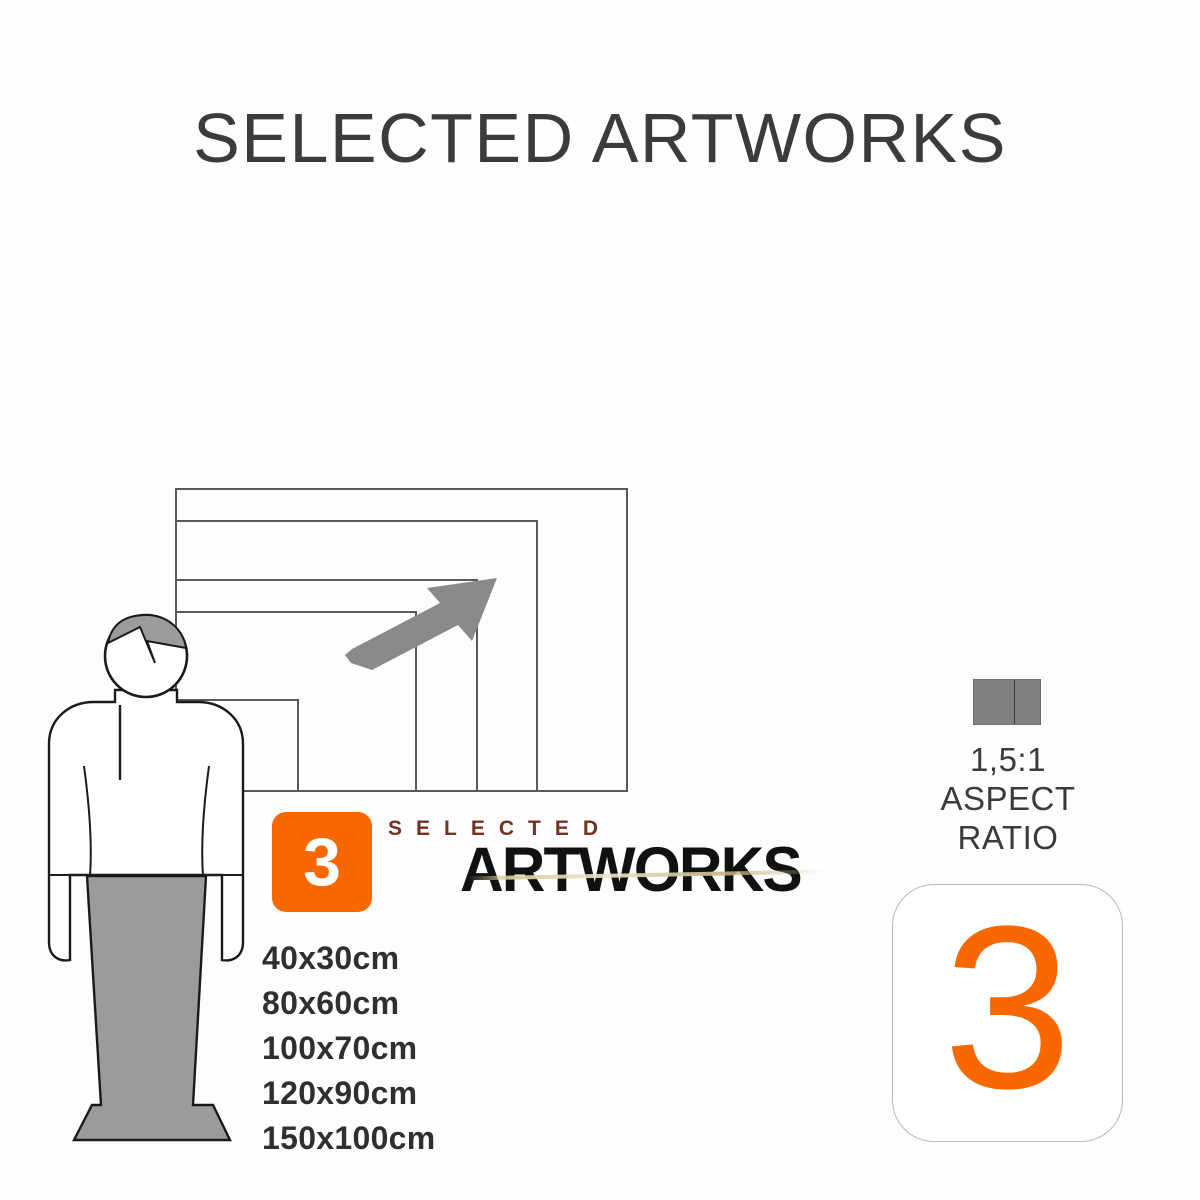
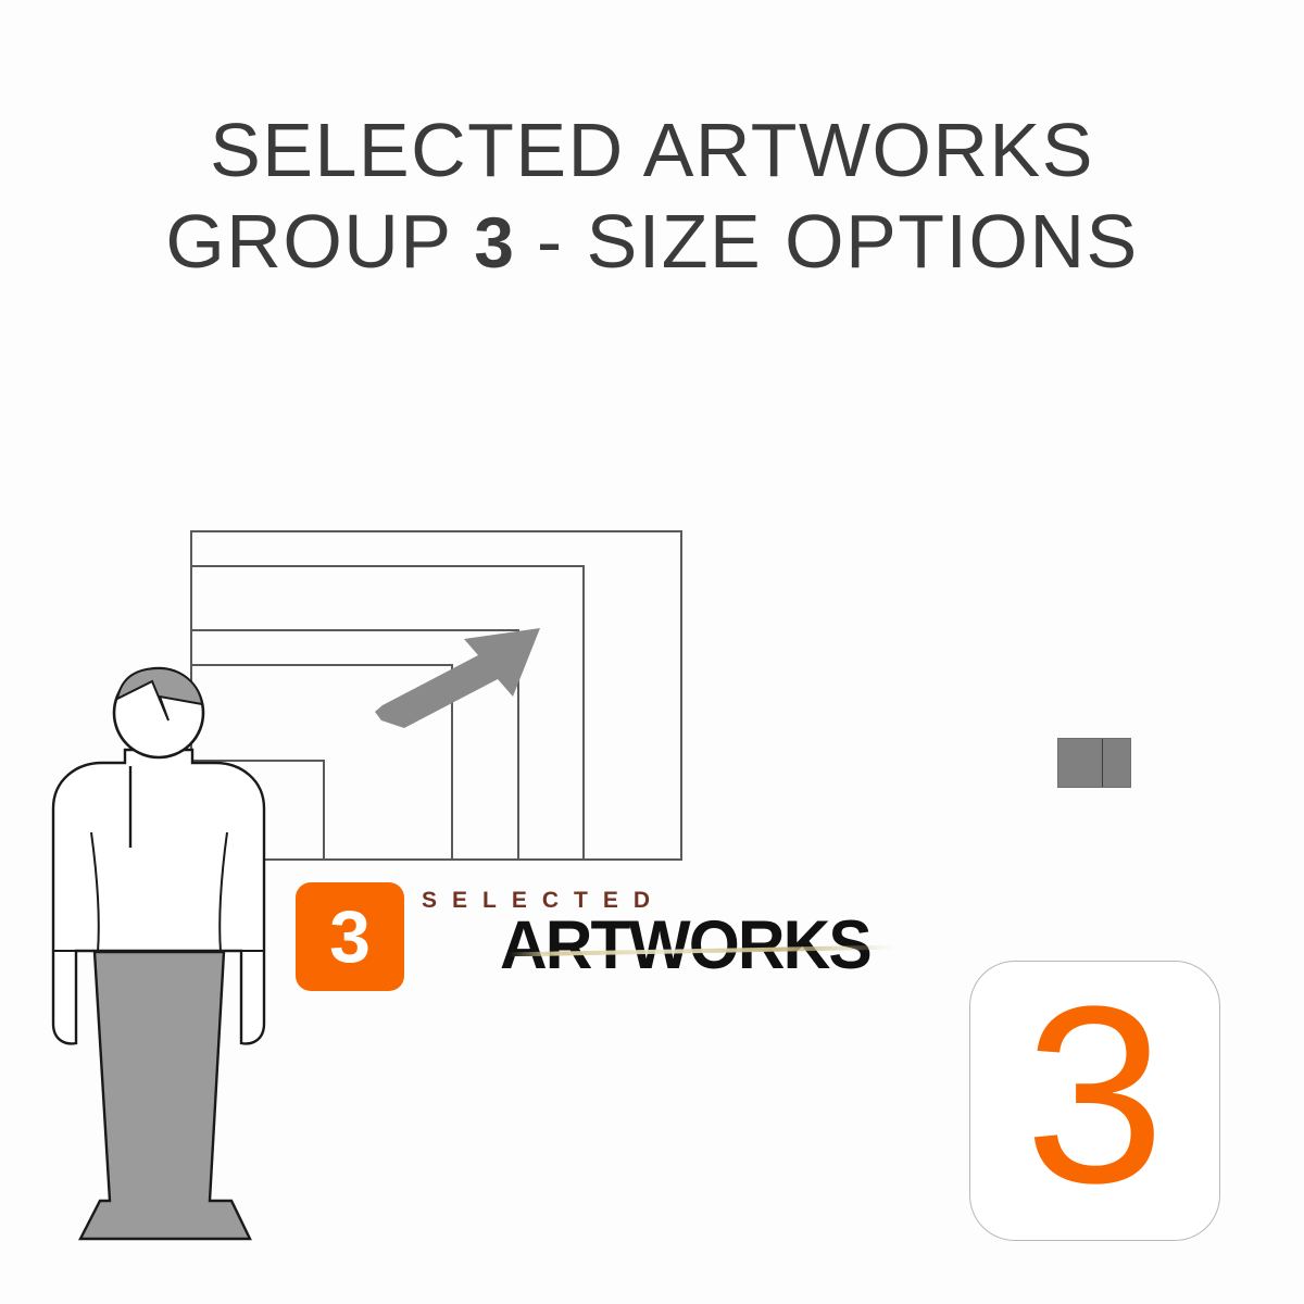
  SELECTED ARTWORKS
+ GROUP 3 - SIZE OPTIONS
  3
  SELECTED
  ARTWORK
- 40x30cm
- 80x60cm
- 100x70cm
- 120x90cm
- 150x100cm
- 1,5:1
- ASPECT
- RATIO
  3
